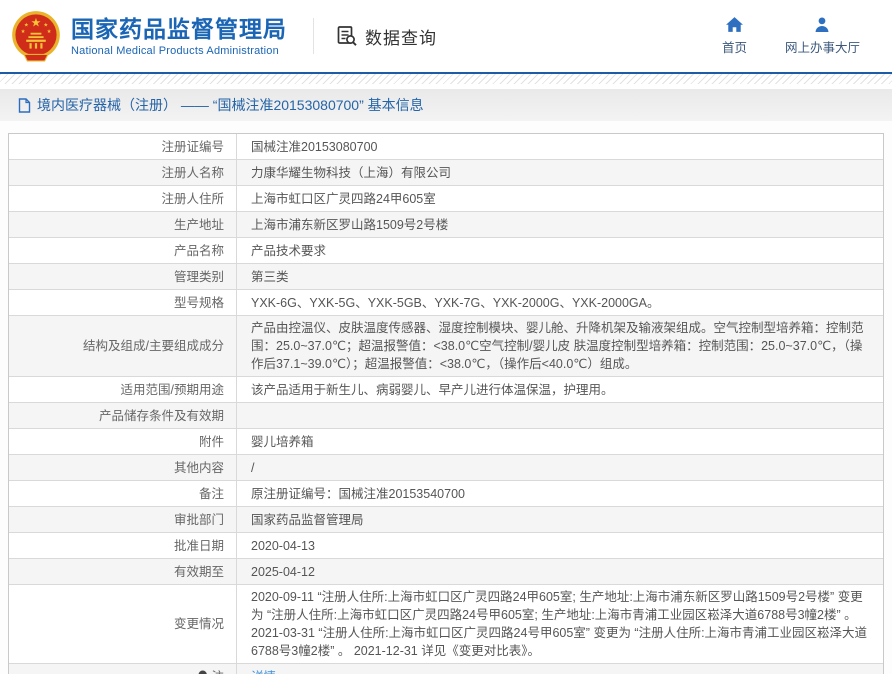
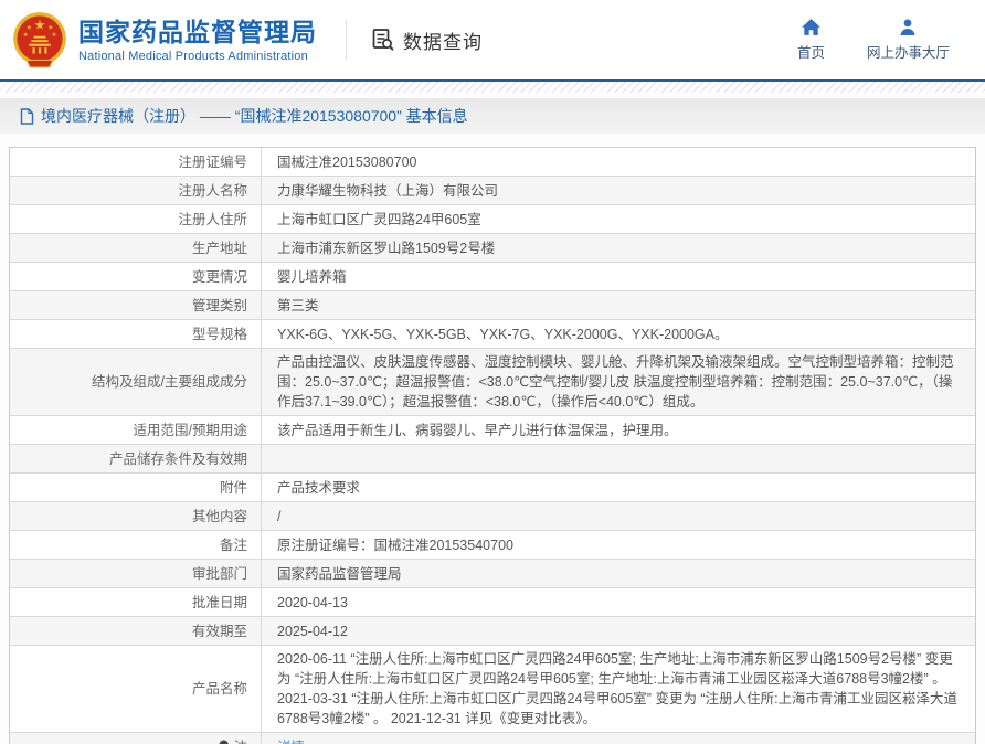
  ★
  国家药品监督管理局
  National Medical Products Administration
  数据查询
  首页
  网上办事大厅
  境内医疗器械（注册） —— “国械注准20153080700” 基本信息
  注册证编号
  国械注准20153080700
  注册人名称
  力康华耀生物科技（上海）有限公司
  注册人住所
  上海市虹口区广灵四路24甲605室
  生产地址
  上海市浦东新区罗山路1509号2号楼
- 产品名称
+ 变更情况
- 产品技术要求
+ 婴儿培养箱
  管理类别
  第三类
  型号规格
  YXK-6G、YXK-5G、YXK-5GB、YXK-7G、YXK-2000G、YXK-2000GA。
  结构及组成/主要组成成分
  产品由控温仪、皮肤温度传感器、湿度控制模块、婴儿舱、升降机架及输液架组成。空气控制型培养箱：控制范围：25.0~37.0℃；超温报警值：<38.0℃空气控制/婴儿皮 肤温度控制型培养箱：控制范围：25.0~37.0℃，（操作后37.1~39.0℃）；超温报警值：<38.0℃，（操作后<40.0℃）组成。
  适用范围/预期用途
  该产品适用于新生儿、病弱婴儿、早产儿进行体温保温，护理用。
  产品储存条件及有效期
  附件
- 婴儿培养箱
+ 产品技术要求
  其他内容
  /
  备注
  原注册证编号：国械注准20153540700
  审批部门
  国家药品监督管理局
  批准日期
  2020-04-13
  有效期至
  2025-04-12
- 变更情况
+ 产品名称
- 2020-09-11 “注册人住所:上海市虹口区广灵四路24甲605室; 生产地址:上海市浦东新区罗山路1509号2号楼” 变更为 “注册人住所:上海市虹口区广灵四路24号甲605室; 生产地址:上海市青浦工业园区崧泽大道6788号3幢2楼” 。 2021-03-31 “注册人住所:上海市虹口区广灵四路24号甲605室” 变更为 “注册人住所:上海市青浦工业园区崧泽大道6788号3幢2楼” 。 2021-12-31 详见《变更对比表》。
+ 2020-06-11 “注册人住所:上海市虹口区广灵四路24甲605室; 生产地址:上海市浦东新区罗山路1509号2号楼” 变更为 “注册人住所:上海市虹口区广灵四路24号甲605室; 生产地址:上海市青浦工业园区崧泽大道6788号3幢2楼” 。 2021-03-31 “注册人住所:上海市虹口区广灵四路24号甲605室” 变更为 “注册人住所:上海市青浦工业园区崧泽大道6788号3幢2楼” 。 2021-12-31 详见《变更对比表》。
